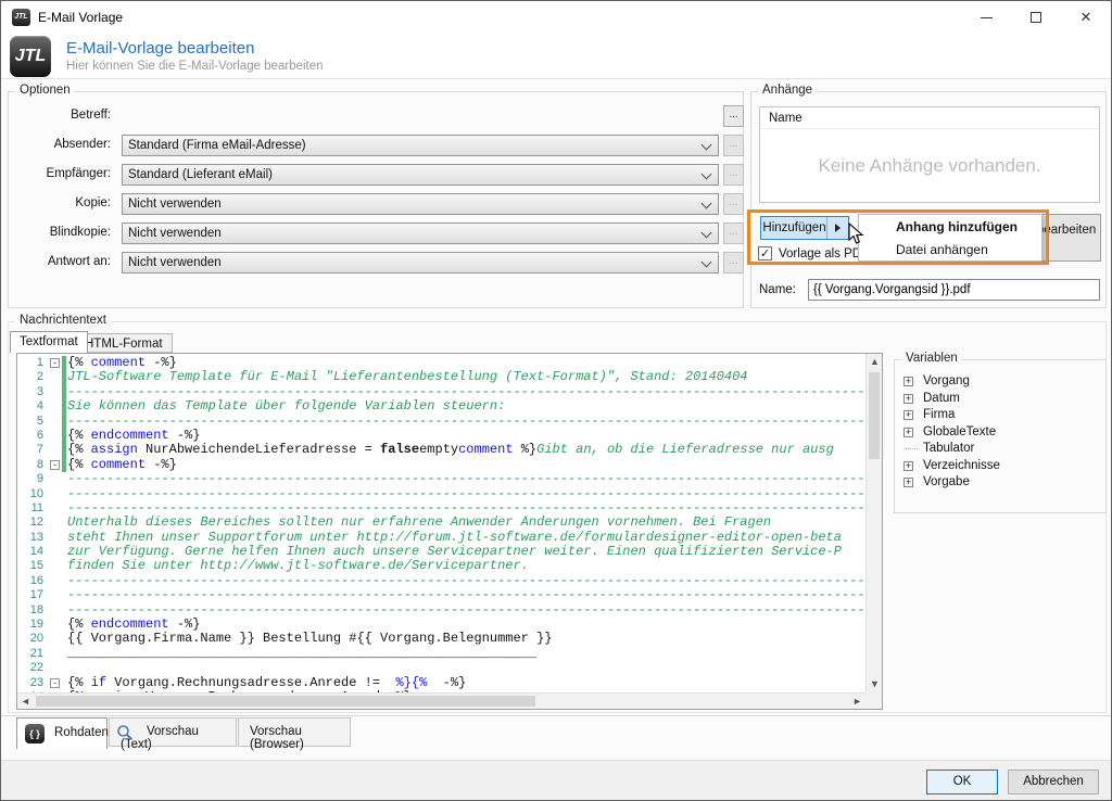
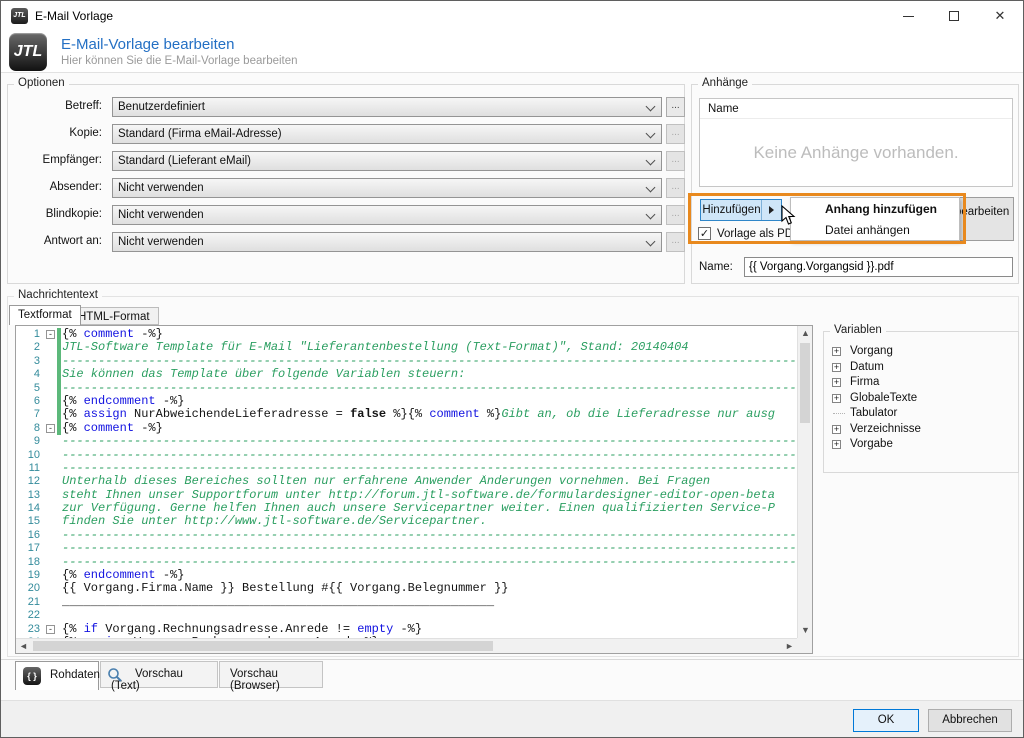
  E-Mail Vorlage
  ✕
  JTL
  E-Mail-Vorlage bearbeiten
  Hier können Sie die E-Mail-Vorlage bearbeiten
  Optionen
  Betreff:
+ Benutzerdefiniert
  ...
- Absender:
+ Kopie:
  Standard (Firma eMail-Adresse)
  ...
  Empfänger:
  Standard (Lieferant eMail)
  ...
- Kopie:
+ Absender:
  Nicht verwenden
  ...
  Blindkopie:
  Nicht verwenden
  ...
  Antwort an:
  Nicht verwenden
  ...
  Anhänge
  Name
  Keine Anhänge vorhanden.
  ✓
  Vorlage als PD
  Hinzufügen
  Anhang hinzufügen
  Datei anhängen
  Name:
  {{ Vorgang.Vorgangsid }}.pdf
  Nachrichtentext
  Textformat
  HTML-Format
  1
  -
  {% comment -%}
  2
  JTL-Software Template für E-Mail "Lieferantenbestellung (Text-Format)", Stand: 20140404
  3
  ------------------------------------------------------------------------------------------------------
  4
  Sie können das Template über folgende Variablen steuern:
  5
  ------------------------------------------------------------------------------------------------------
  6
  {% endcomment -%}
  7
- {% assign NurAbweichendeLieferadresse = falseemptycomment %}Gibt an, ob die Lieferadresse nur ausg
+ {% assign NurAbweichendeLieferadresse = false %}{% comment %}Gibt an, ob die Lieferadresse nur ausg
  8
  -
  {% comment -%}
  9
  ------------------------------------------------------------------------------------------------------
  10
  ------------------------------------------------------------------------------------------------------
  11
  ------------------------------------------------------------------------------------------------------
  12
  Unterhalb dieses Bereiches sollten nur erfahrene Anwender Änderungen vornehmen. Bei Fragen
  13
  steht Ihnen unser Supportforum unter http://forum.jtl-software.de/formulardesigner-editor-open-beta
  14
  zur Verfügung. Gerne helfen Ihnen auch unsere Servicepartner weiter. Einen qualifizierten Service-P
  15
  finden Sie unter http://www.jtl-software.de/Servicepartner.
  16
  ------------------------------------------------------------------------------------------------------
  17
  ------------------------------------------------------------------------------------------------------
  18
  ------------------------------------------------------------------------------------------------------
  19
  {% endcomment -%}
  20
  {{ Vorgang.Firma.Name }} Bestellung #{{ Vorgang.Belegnummer }}
  21
  ____________________________________________________________
  22
  23
  -
- {% if Vorgang.Rechnungsadresse.Anrede != %}{% -%}
+ {% if Vorgang.Rechnungsadresse.Anrede != empty -%}
  ▲
  ▼
  ◄
  ►
  Variablen
  Vorgang
  Datum
  Firma
  GlobaleTexte
  Tabulator
  Verzeichnisse
  Vorgabe
  Rohdaten
  Vorschau (Text)
  Vorschau (Browser)
  OK
  Abbrechen
